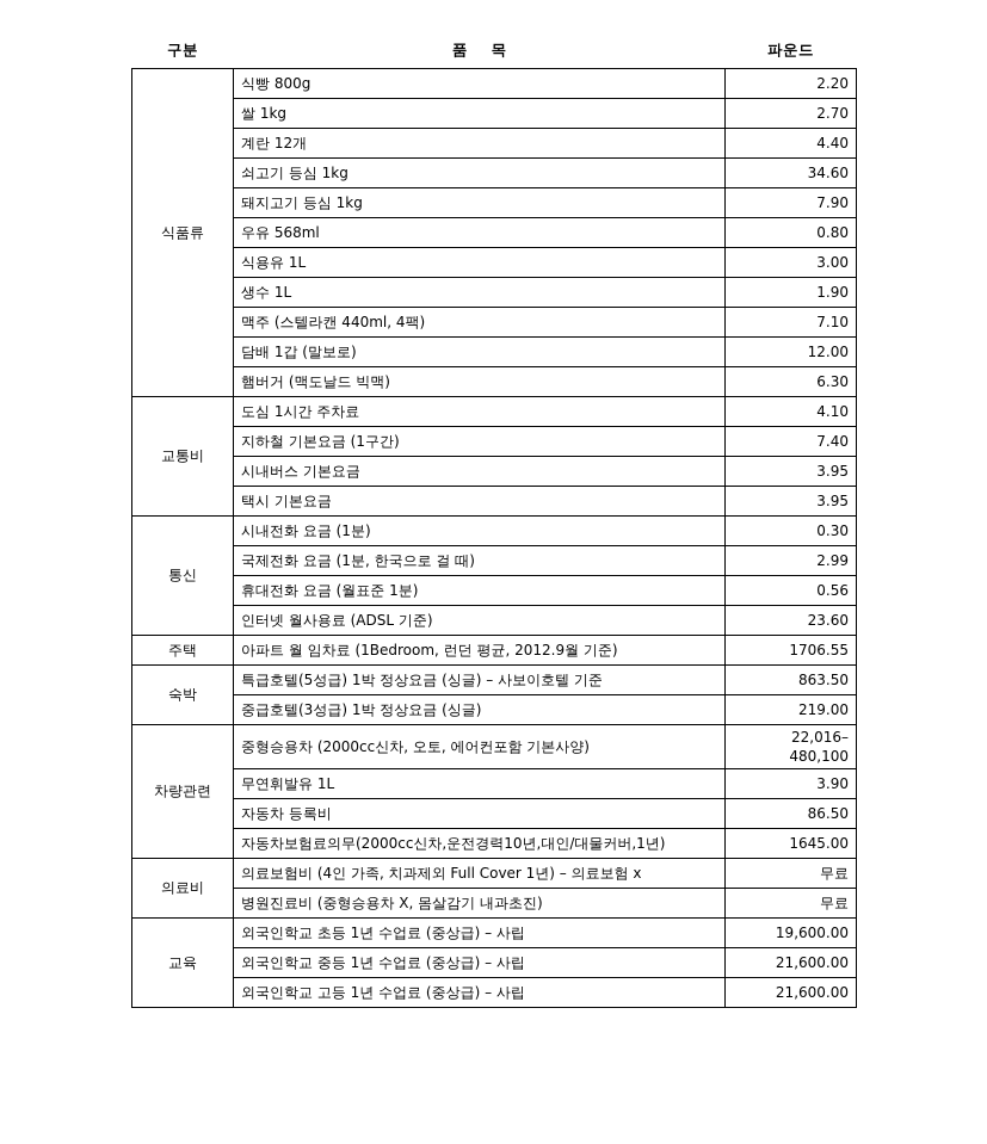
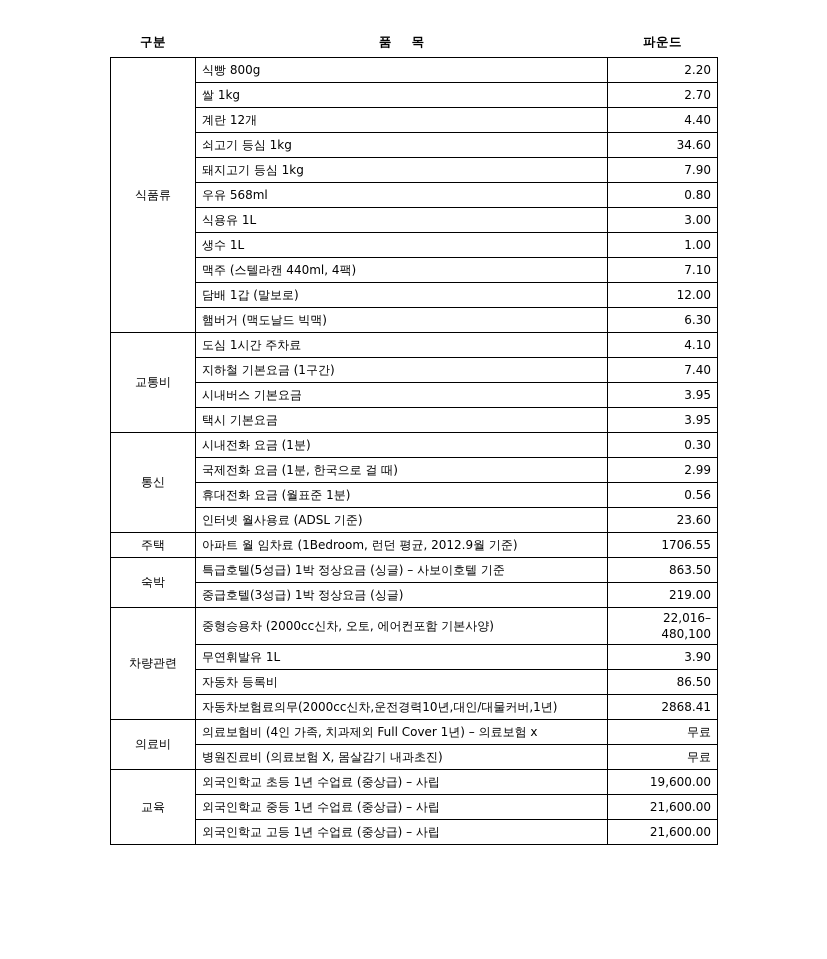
  구분	품 목	파운드
  식품류	식빵 800g	2.20
  쌀 1kg	2.70
  계란 12개	4.40
  쇠고기 등심 1kg	34.60
  돼지고기 등심 1kg	7.90
  우유 568ml	0.80
  식용유 1L	3.00
- 생수 1L	1.90
+ 생수 1L	1.00
  맥주 (스텔라캔 440ml, 4팩)	7.10
  담배 1갑 (말보로)	12.00
  햄버거 (맥도날드 빅맥)	6.30
  교통비	도심 1시간 주차료	4.10
  지하철 기본요금 (1구간)	7.40
  시내버스 기본요금	3.95
  택시 기본요금	3.95
  통신	시내전화 요금 (1분)	0.30
  국제전화 요금 (1분, 한국으로 걸 때)	2.99
  휴대전화 요금 (월표준 1분)	0.56
  인터넷 월사용료 (ADSL 기준)	23.60
  주택	아파트 월 임차료 (1Bedroom, 런던 평균, 2012.9월 기준)	1706.55
  숙박	특급호텔(5성급) 1박 정상요금 (싱글) – 사보이호텔 기준	863.50
  중급호텔(3성급) 1박 정상요금 (싱글)	219.00
  차량관련	중형승용차 (2000cc신차, 오토, 에어컨포함 기본사양)	22,016–480,100
  무연휘발유 1L	3.90
  자동차 등록비	86.50
- 자동차보험료의무(2000cc신차,운전경력10년,대인/대물커버,1년)	1645.00
+ 자동차보험료의무(2000cc신차,운전경력10년,대인/대물커버,1년)	2868.41
  의료비	의료보험비 (4인 가족, 치과제외 Full Cover 1년) – 의료보험 x	무료
- 병원진료비 (중형승용차 X, 몸살감기 내과초진)	무료
+ 병원진료비 (의료보험 X, 몸살감기 내과초진)	무료
  교육	외국인학교 초등 1년 수업료 (중상급) – 사립	19,600.00
  외국인학교 중등 1년 수업료 (중상급) – 사립	21,600.00
  외국인학교 고등 1년 수업료 (중상급) – 사립	21,600.00
